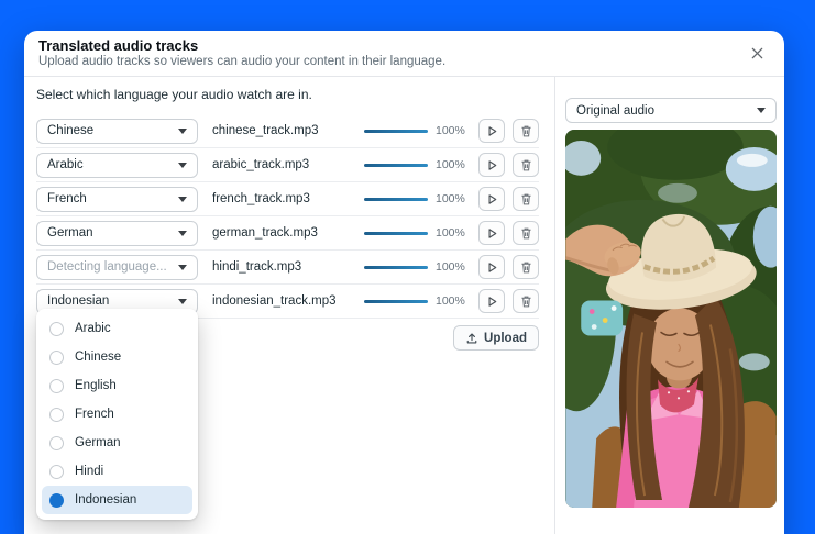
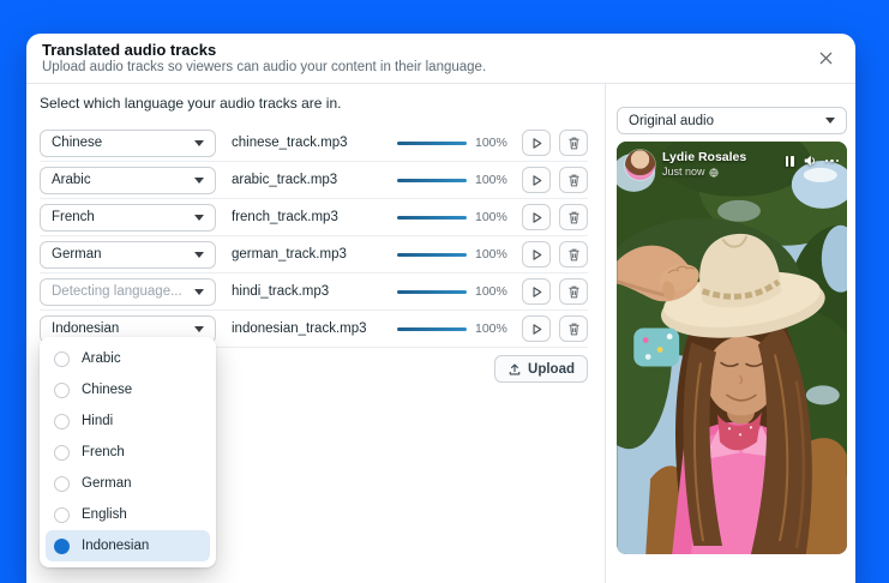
  Translated audio tracks
  Upload audio tracks so viewers can audio your content in their language.
- Select which language your audio watch are in.
+ Select which language your audio tracks are in.
  Chinese
  chinese_track.mp3
  100%
  Arabic
  arabic_track.mp3
  100%
  French
  french_track.mp3
  100%
  German
  german_track.mp3
  100%
  Detecting language...
  hindi_track.mp3
  100%
  Indonesian
  indonesian_track.mp3
  100%
  Upload
  Original audio
+ Lydie Rosales
+ Just now
  Arabic
  Chinese
- English
+ Hindi
  French
  German
- Hindi
+ English
  Indonesian
